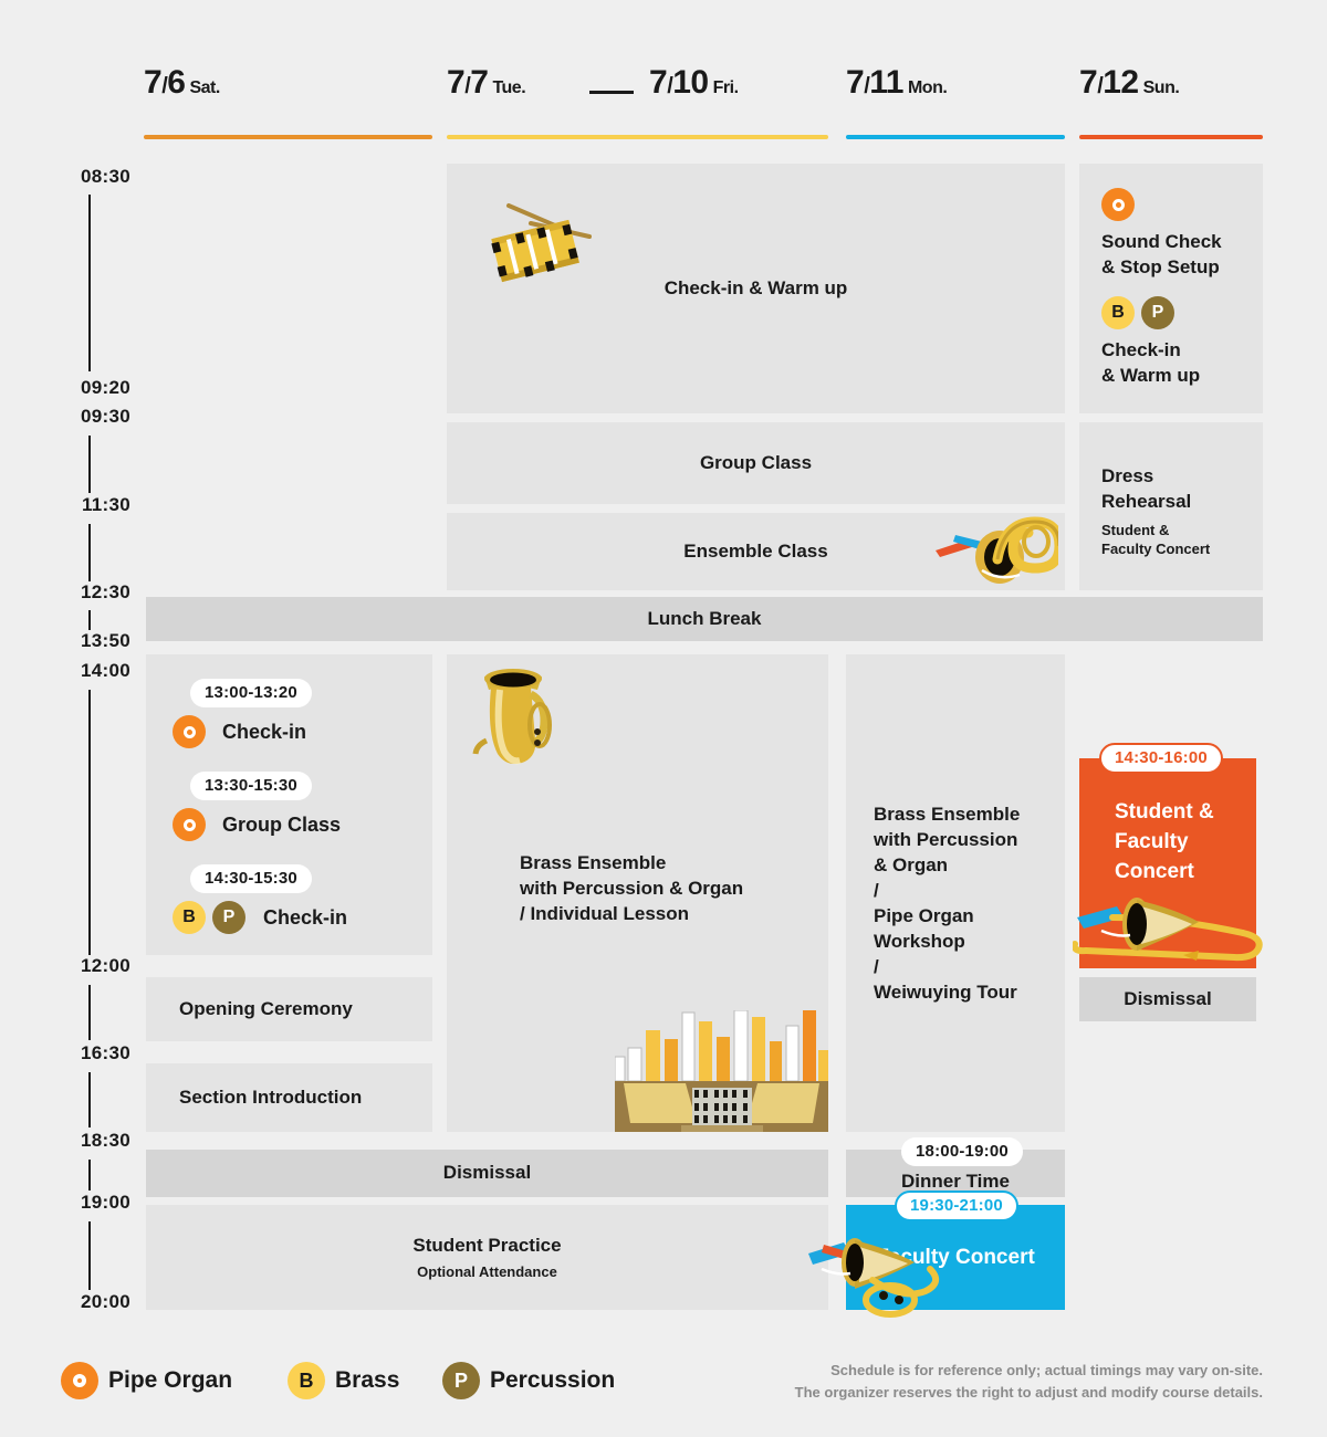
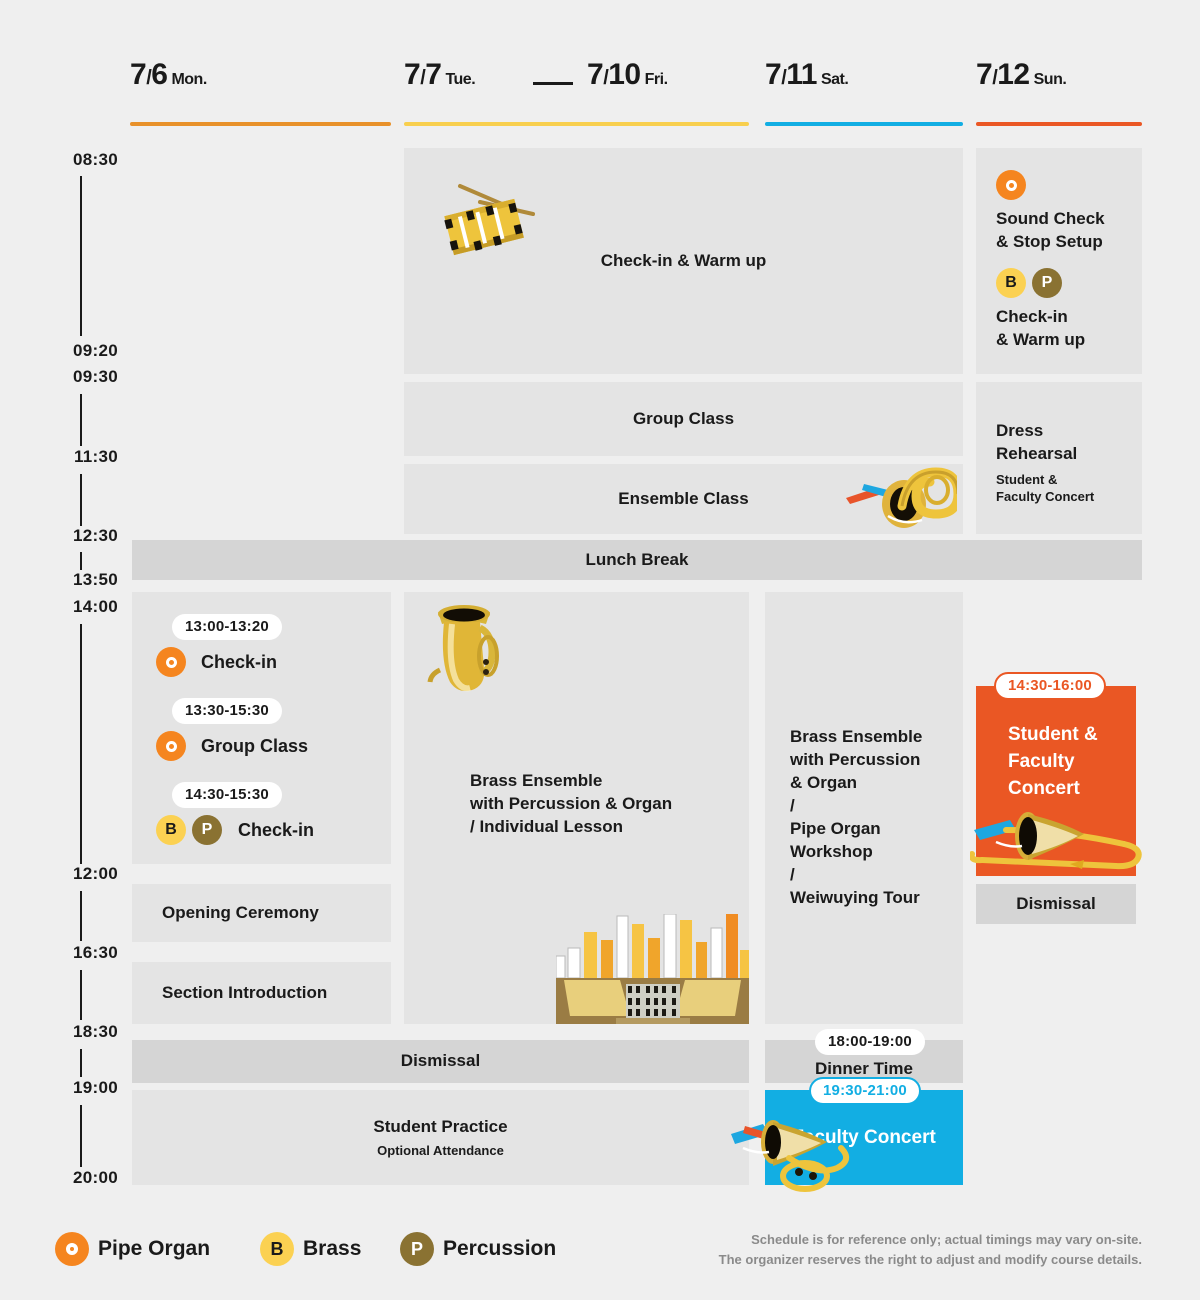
- 7/6 Sat.
+ 7/6 Mon.
  7/7 Tue.
  7/10 Fri.
- 7/11 Mon.
+ 7/11 Sat.
  7/12 Sun.
  08:30
  09:20
  09:30
  11:30
  12:30
  13:50
  14:00
  12:00
  16:30
  18:30
  19:00
  20:00
  Check-in & Warm up
  Group Class
  Ensemble Class
  Sound Check
  & Stop Setup
  B
  P
  Check-in
  & Warm up
  Dress
  Rehearsal
  Student &
  Faculty Concert
  Lunch Break
  13:00-13:20
  Check-in
  13:30-15:30
  Group Class
  14:30-15:30
  B
  P
  Check-in
  Brass Ensemble
  with Percussion & Organ
  / Individual Lesson
  Brass Ensemble
  with Percussion
  & Organ
  /
  Pipe Organ
  Workshop
  /
  Weiwuying Tour
  14:30-16:00
  Student &
  Faculty
  Concert
  Dismissal
  Opening Ceremony
  Section Introduction
  Dismissal
  18:00-19:00
  Dinner Time
  Student Practice
  Optional Attendance
  19:30-21:00
  culty Concert
  Pipe Organ
  B
  Brass
  P
  Percussion
  Schedule is for reference only; actual timings may vary on-site.
  The organizer reserves the right to adjust and modify course details.
